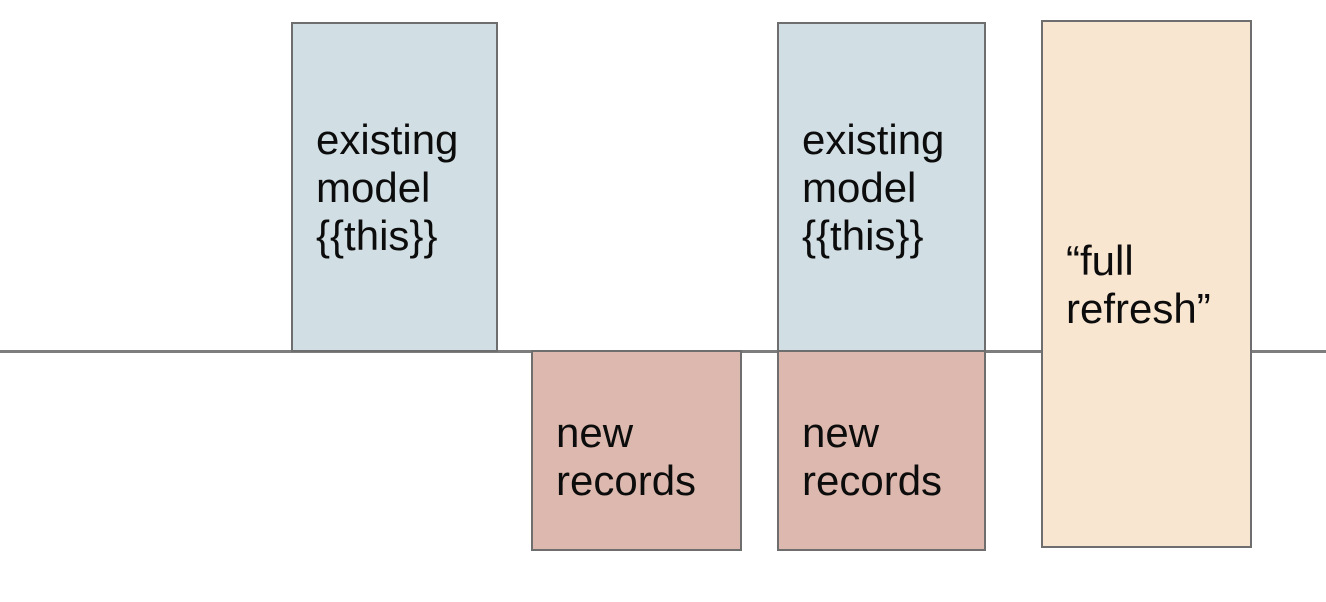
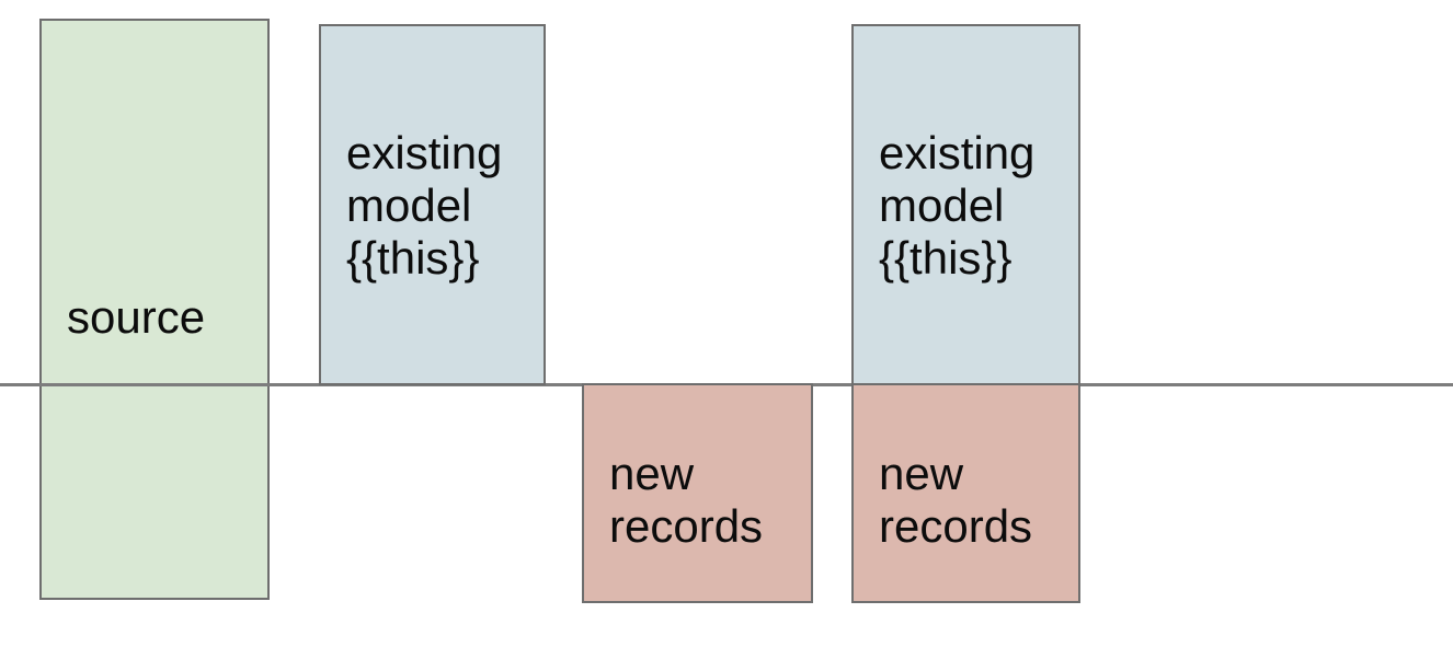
+ source
  existing
  model
  {{this}}
  new
  records
  existing
  model
  {{this}}
  new
  records
- “full
- refresh”
